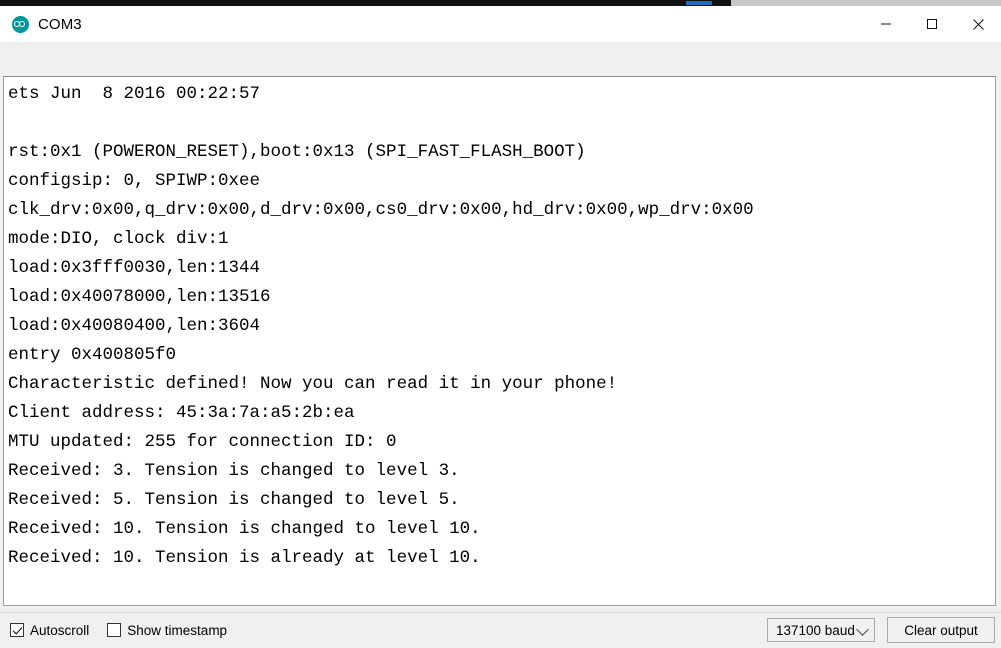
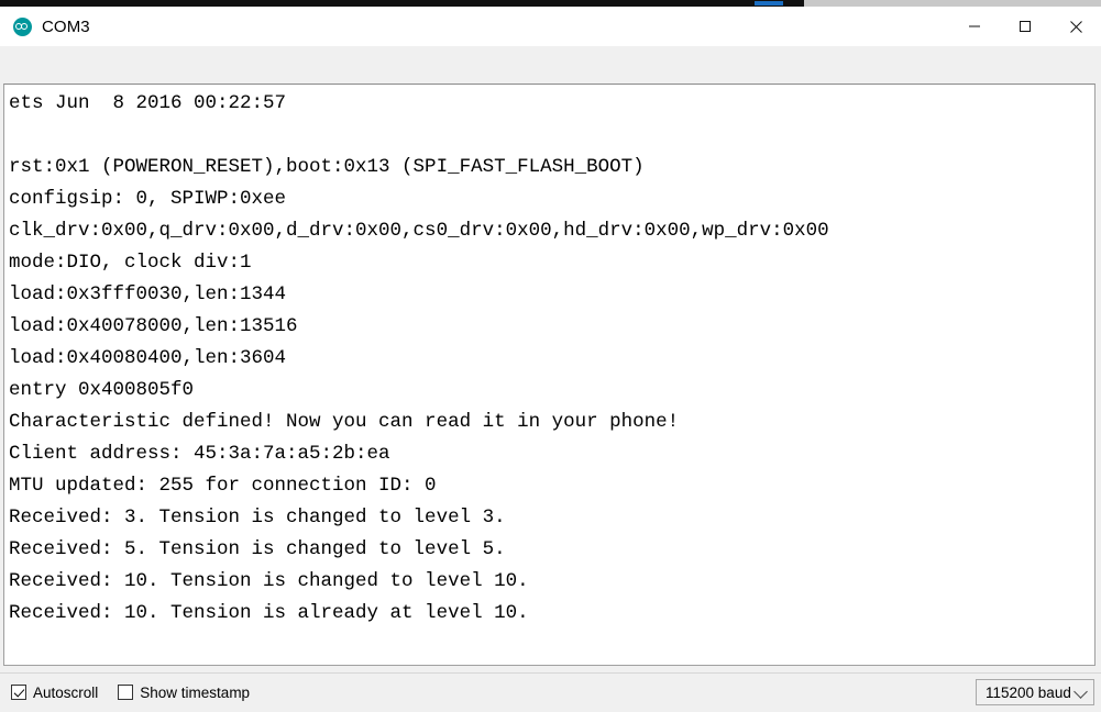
  COM3
  ets Jun 8 2016 00:22:57
  rst:0x1 (POWERON_RESET),boot:0x13 (SPI_FAST_FLASH_BOOT)
  configsip: 0, SPIWP:0xee
  clk_drv:0x00,q_drv:0x00,d_drv:0x00,cs0_drv:0x00,hd_drv:0x00,wp_drv:0x00
  mode:DIO, clock div:1
  load:0x3fff0030,len:1344
  load:0x40078000,len:13516
  load:0x40080400,len:3604
  entry 0x400805f0
  Characteristic defined! Now you can read it in your phone!
  Client address: 45:3a:7a:a5:2b:ea
  MTU updated: 255 for connection ID: 0
  Received: 3. Tension is changed to level 3.
  Received: 5. Tension is changed to level 5.
  Received: 10. Tension is changed to level 10.
  Received: 10. Tension is already at level 10.
  Autoscroll
  Show timestamp
- 137100 baud
+ 115200 baud
- Clear output
